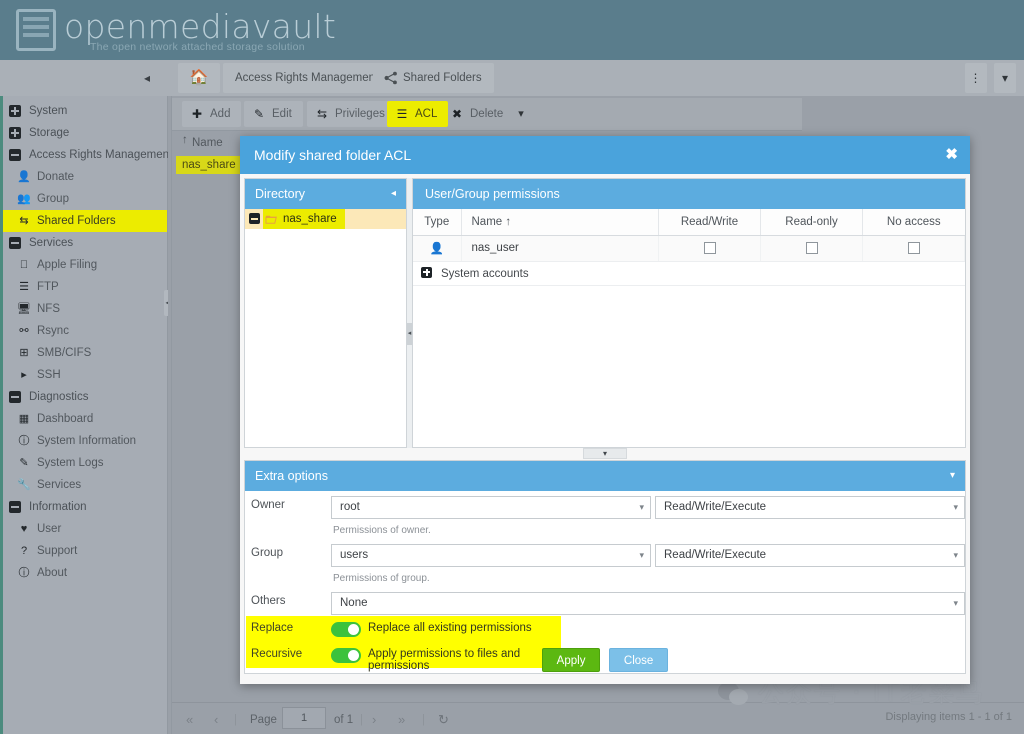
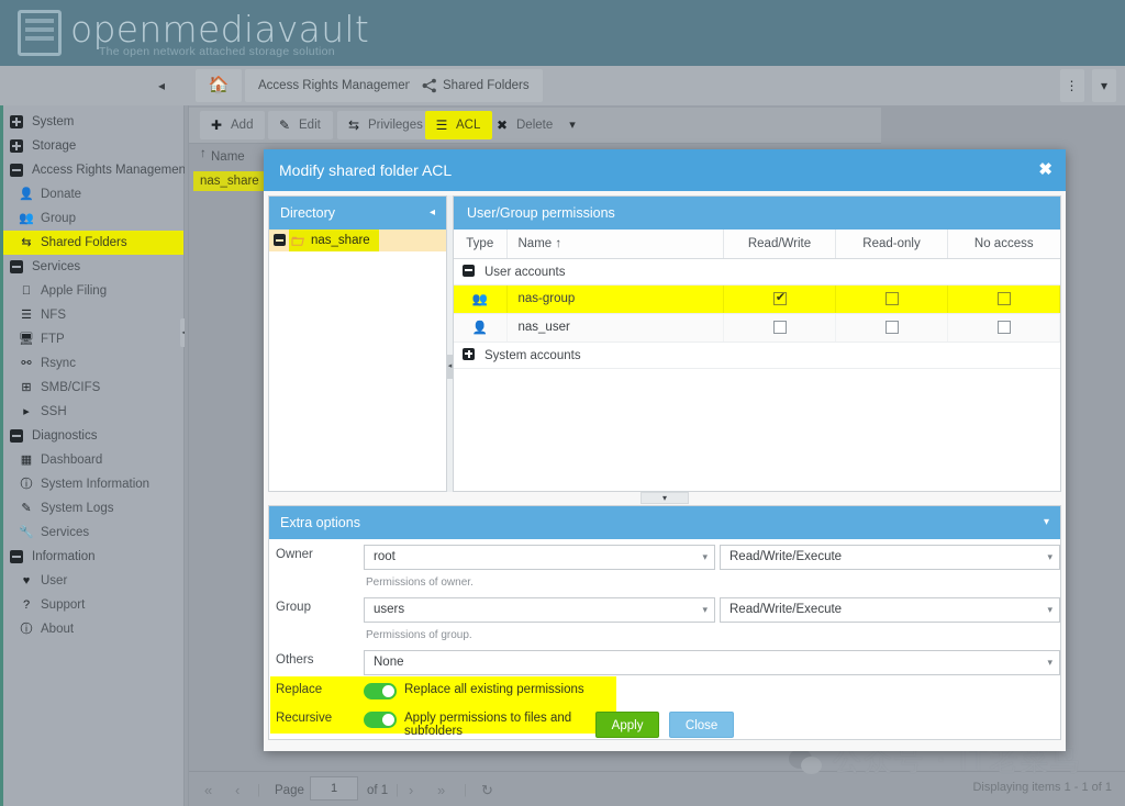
  openmediavault
  The open network attached storage solution
  ◂
  🏠
  Access Rights Managemen
  Shared Folders
  ⋮ ▾
  System
  Storage
  Access Rights Managemen
  👤
  Donate
  👥
  Group
  ⇆
  Shared Folders
  Services
  
  Apple Filing
  ☰
- FTP
+ NFS
  🖥
- NFS
+ FTP
  ⚯
  Rsync
  ⊞
  SMB/CIFS
  ▸
  SSH
  Diagnostics
  ▦
  Dashboard
  ⓘ
  System Information
  ✎
  System Logs
  🔧
  Services
  Information
  ♥
  User
  ?
  Support
  ⓘ
  About
  ✚
  Add
  ✎
  Edit
  ⇆
  Privileges
  ☰
  ACL
  ✖
  Delete
  ▾
  Name
  ↑
  nas_share
  «
  ‹
  Page
  1
  of 1
  ›
  »
  ↻
  Displaying items 1 - 1 of 1
  公众号 · IT老菜鸟
  Modify shared folder ACL
  ✖
  Directory
  ◂
  nas_share
  User/Group permissions
  Type	Name ↑	Read/Write	Read-only	No access
+ User accounts
+ 👥	nas-group
  👤	nas_user
  System accounts
  ▾
  Extra options
  ▾
  Owner
  root
  ▾
  Read/Write/Execute
  ▾
  Permissions of owner.
  Group
  users
  ▾
  Read/Write/Execute
  ▾
  Permissions of group.
  Others
  None
  ▾
  Replace
  Replace all existing permissions
  Recursive
- Apply permissions to files and permissions
+ Apply permissions to files and subfolders
  Apply Close
